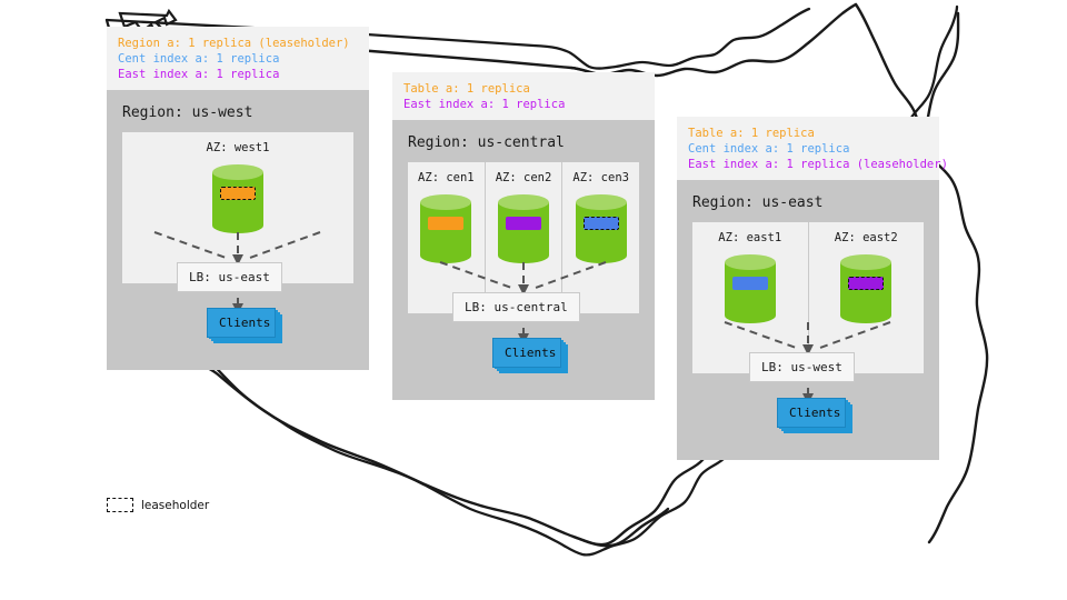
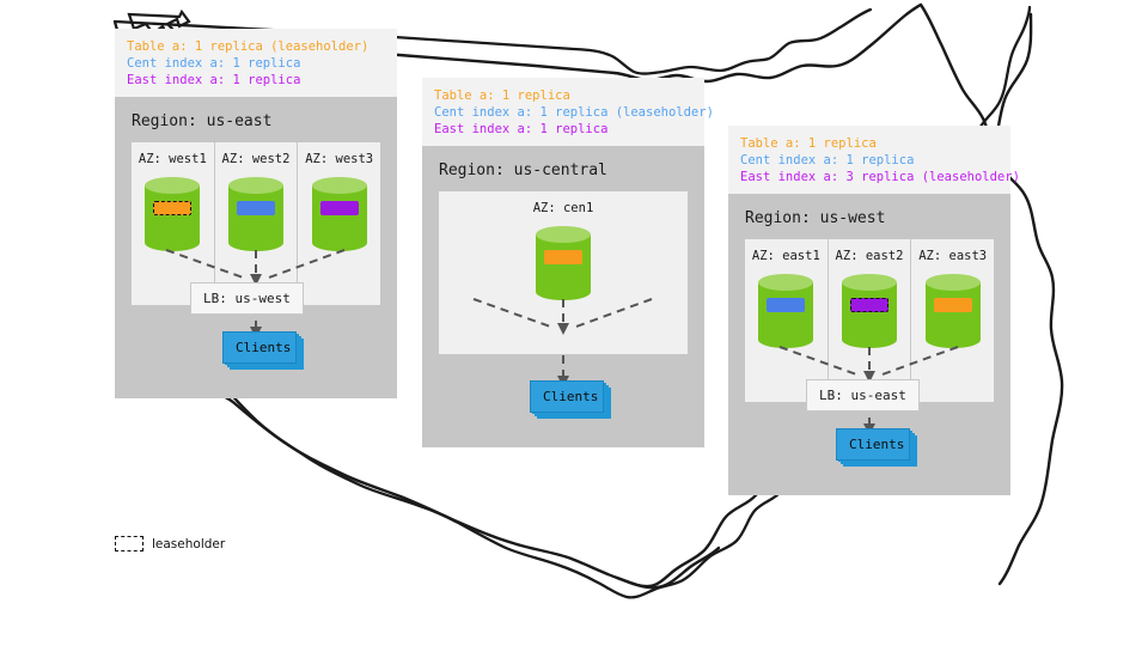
- Region a: 1 replica (leaseholder)
+ Table a: 1 replica (leaseholder)
  Cent index a: 1 replica
  East index a: 1 replica
- Region: us-west
+ Region: us-east
  AZ: west1
+ AZ: west2
+ AZ: west3
- LB: us-east
+ LB: us-west
  Clients
  Table a: 1 replica
+ Cent index a: 1 replica (leaseholder)
  East index a: 1 replica
  Region: us-central
  AZ: cen1
- AZ: cen2
- AZ: cen3
- LB: us-central
  Clients
  Table a: 1 replica
  Cent index a: 1 replica
- East index a: 1 replica (leaseholder)
+ East index a: 3 replica (leaseholder)
- Region: us-east
+ Region: us-west
  AZ: east1
  AZ: east2
+ AZ: east3
- LB: us-west
+ LB: us-east
  Clients
  leaseholder
